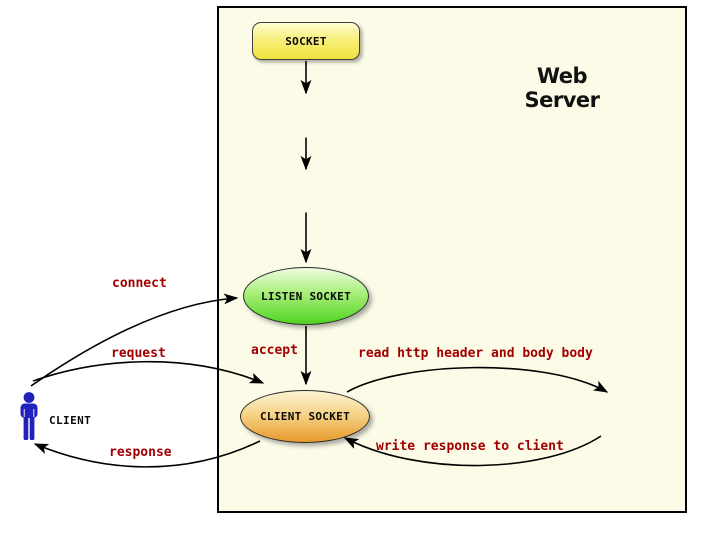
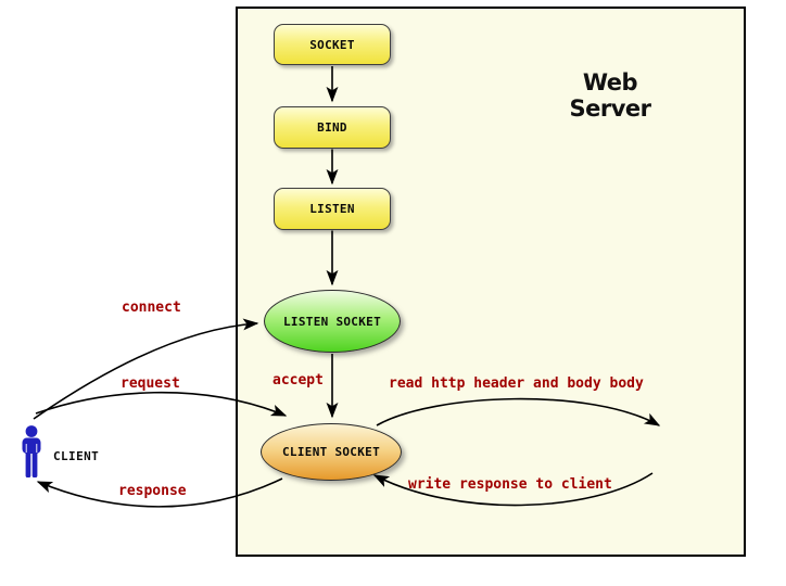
  Web Server
  SOCKET
+ BIND
+ LISTEN
  LISTEN SOCKET
  CLIENT SOCKET
  connect
  request
  response
  accept
  read http header and body body
  write response to client
  CLIENT
